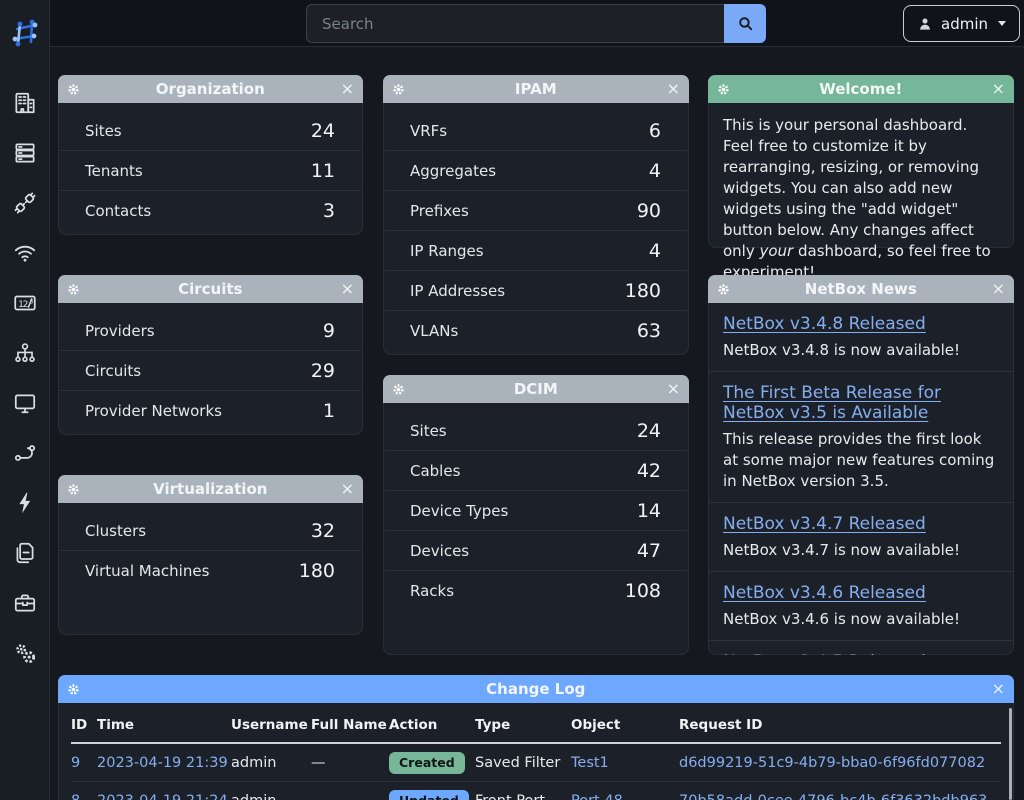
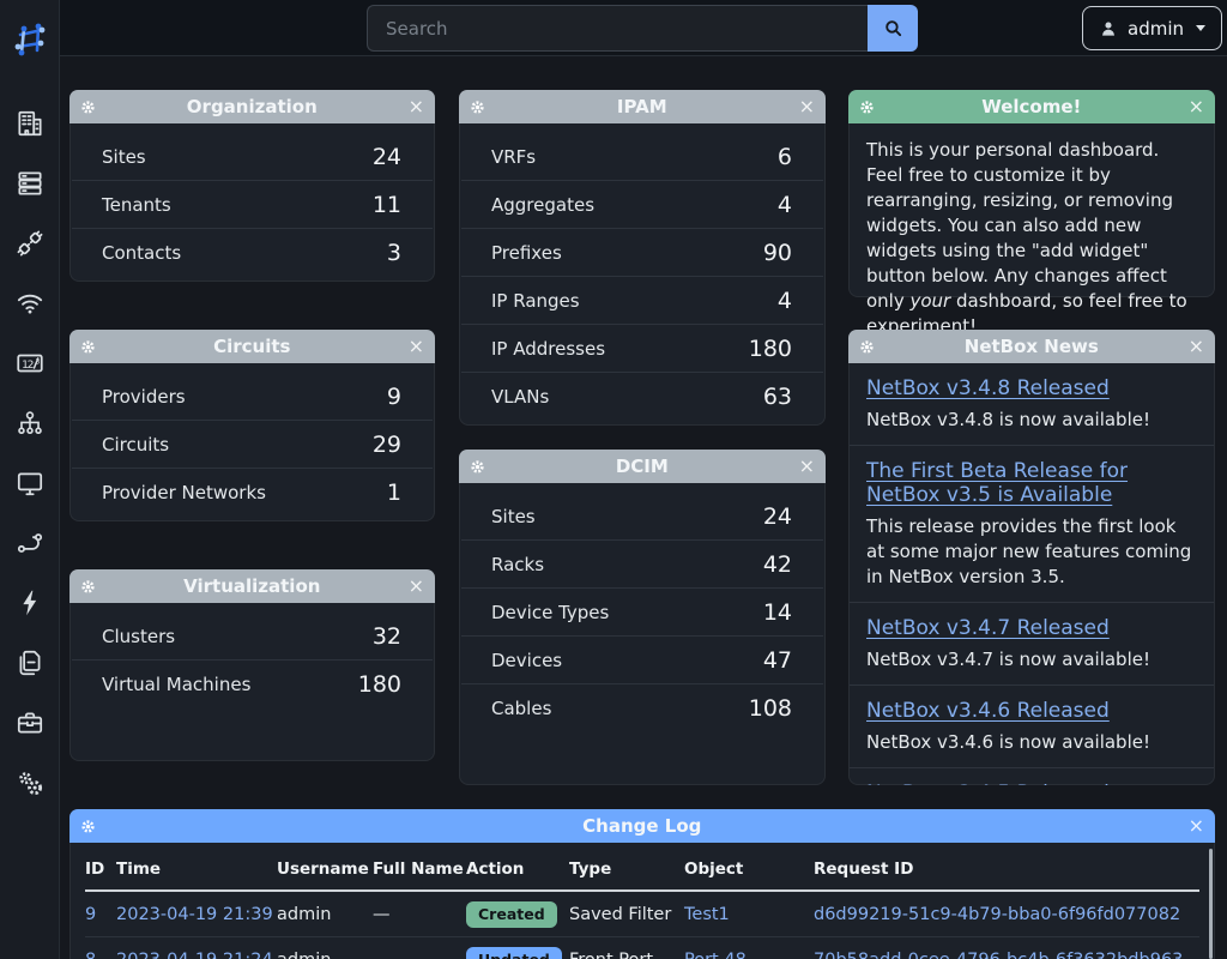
  1
  2
  Search
  admin
  Organization
  ×
  Sites
  24
  Tenants
  11
  Contacts
  3
  Circuits
  ×
  Providers
  9
  Circuits
  29
  Provider Networks
  1
  Virtualization
  ×
  Clusters
  32
  Virtual Machines
  180
  IPAM
  ×
  VRFs
  6
  Aggregates
  4
  Prefixes
  90
  IP Ranges
  4
  IP Addresses
  180
  VLANs
  63
  DCIM
  ×
  Sites
  24
- Cables
+ Racks
  42
  Device Types
  14
  Devices
  47
- Racks
+ Cables
  108
  Welcome!
  ×
  This is your personal dashboard. Feel free to customize it by rearranging, resizing, or removing widgets. You can also add new widgets using the "add widget" button below. Any changes affect only your dashboard, so feel free to experiment!
  NetBox News
  ×
  NetBox v3.4.8 Released
  NetBox v3.4.8 is now available!
  The First Beta Release for NetBox v3.5 is Available
  This release provides the first look at some major new features coming in NetBox version 3.5.
  NetBox v3.4.7 Released
  NetBox v3.4.7 is now available!
  NetBox v3.4.6 Released
  NetBox v3.4.6 is now available!
  Change Log
  ×
  ID
  Time
  Username
  Full Name
  Action
  Type
  Object
  Request ID
  9
  2023-04-19 21:39
  admin
  —
  Created
  Saved Filter
  Test1
  d6d99219-51c9-4b79-bba0-6f96fd077082
